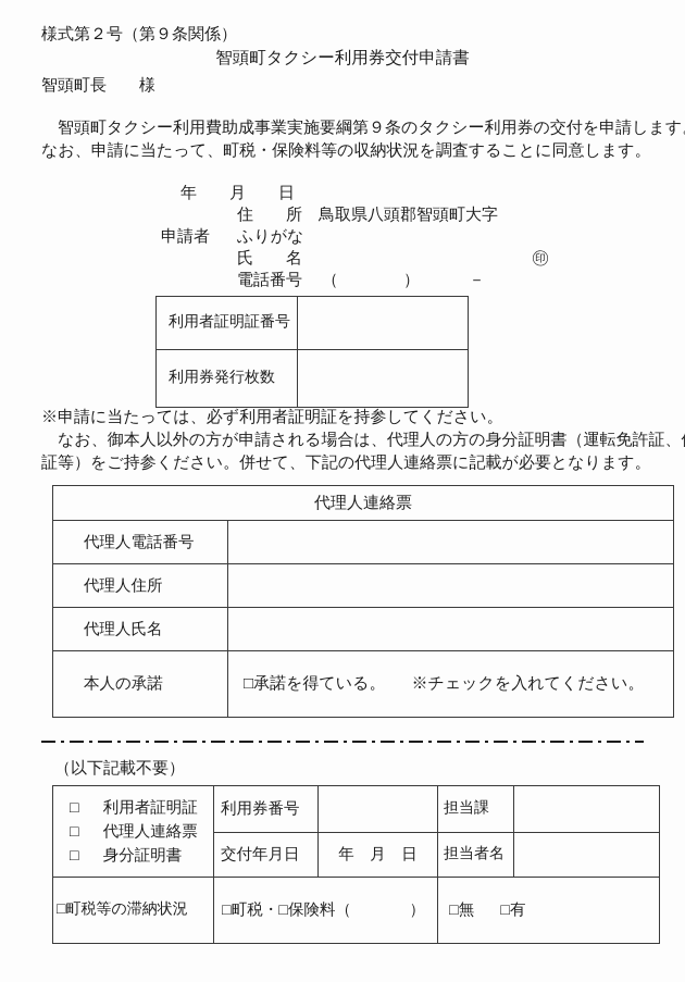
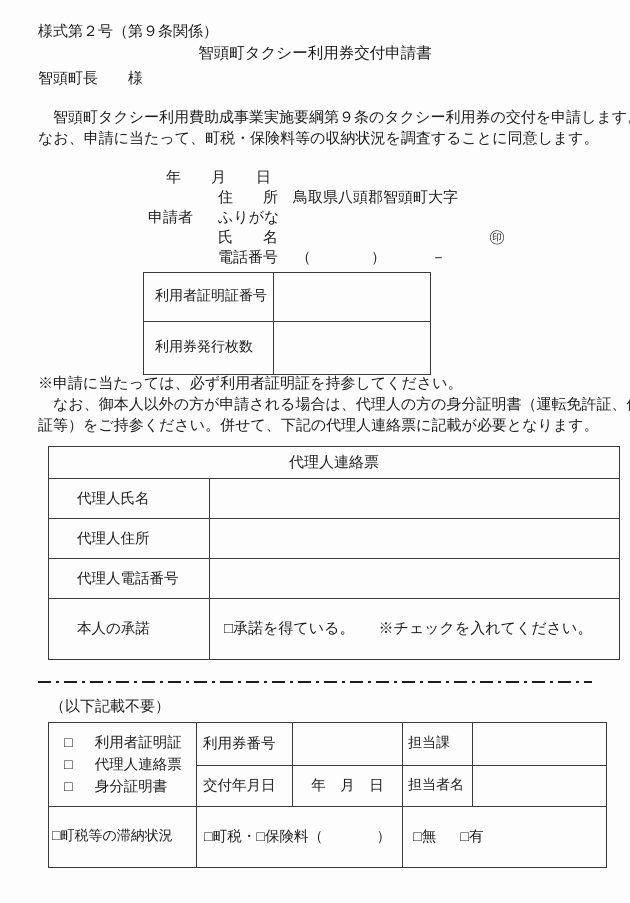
  様式第２号（第９条関係）
  智頭町タクシー利用券交付申請書
  智頭町長 様
  智頭町タクシー利用費助成事業実施要綱第９条のタクシー利用券の交付を申請します
  なお、申請に当たって、町税・保険料等の収納状況を調査することに同意します。
  年 月 日
  住 所 鳥取県八頭郡智頭町大字
  申請者
  ふりがな
  氏 名
  ㊞
  電話番号 （ ） －
  利用者証明証番号
  利用券発行枚数
  ※申請に当たっては、必ず利用者証明証を持参してください。
  なお、御本人以外の方が申請される場合は、代理人の方の身分証明書（運転免許証、
  証等）をご持参ください。併せて、下記の代理人連絡票に記載が必要となります。
  代理人連絡票
- 代理人電話番号
+ 代理人氏名
  代理人住所
- 代理人氏名
+ 代理人電話番号
  本人の承諾	□承諾を得ている。 ※チェックを入れてください。
  （以下記載不要）
  □ 利用者証明証 □ 代理人連絡票 □ 身分証明書	利用券番号		担当課
  交付年月日	年 月 日	担当者名
  □町税等の滞納状況	□町税・□保険料（ ）	□無 □有
